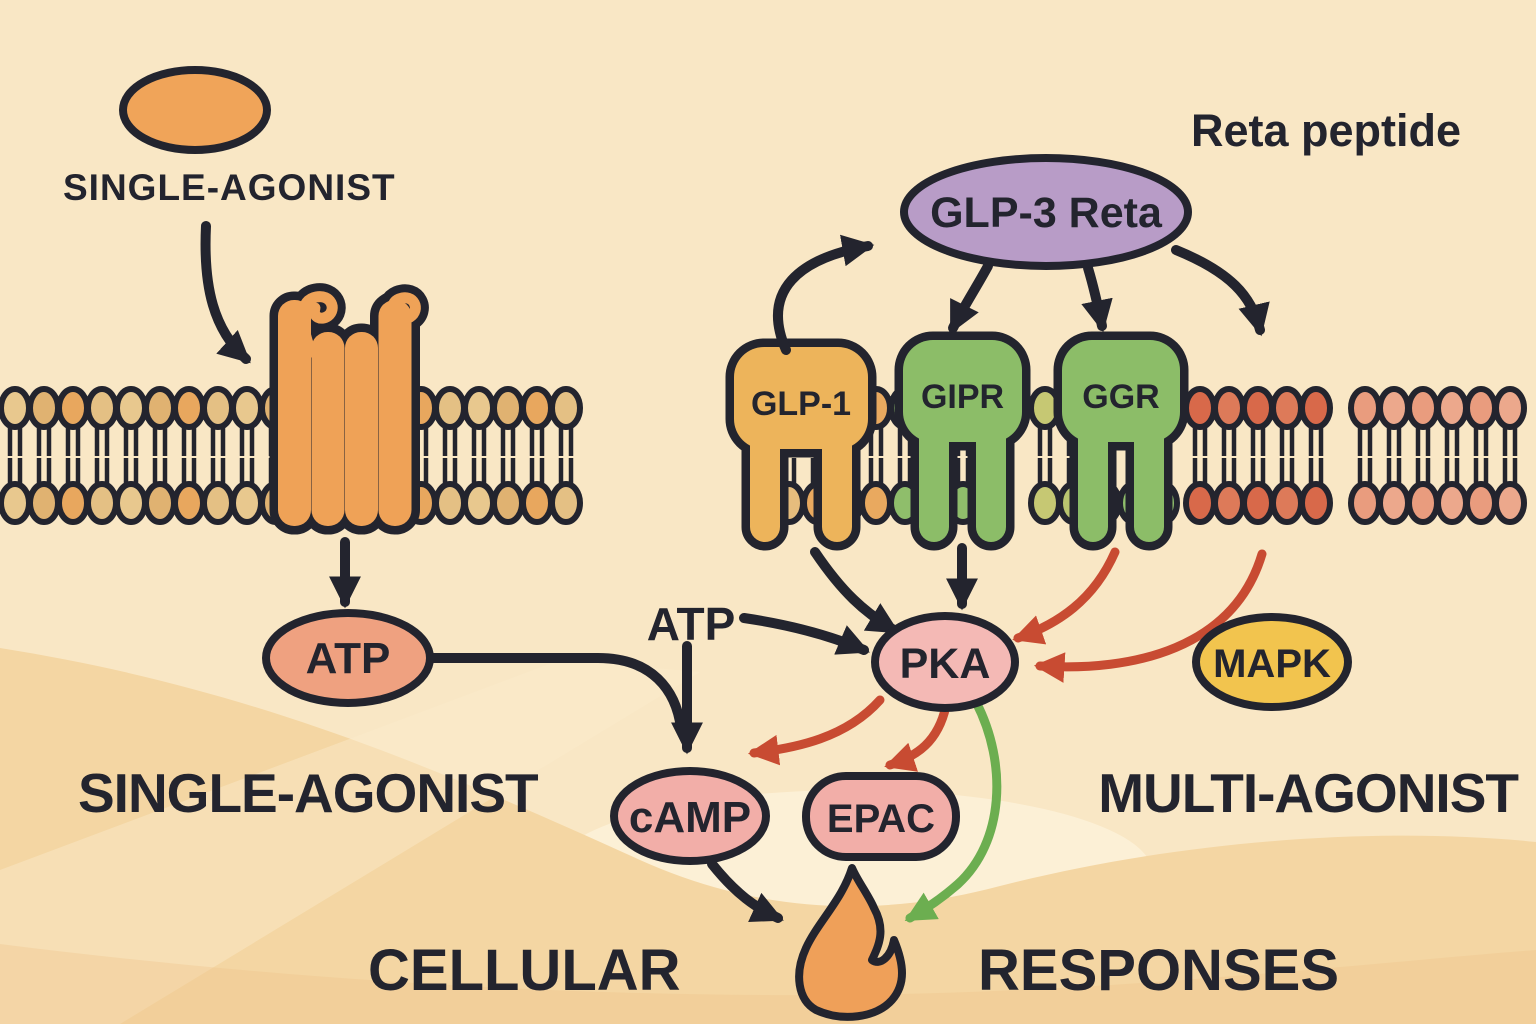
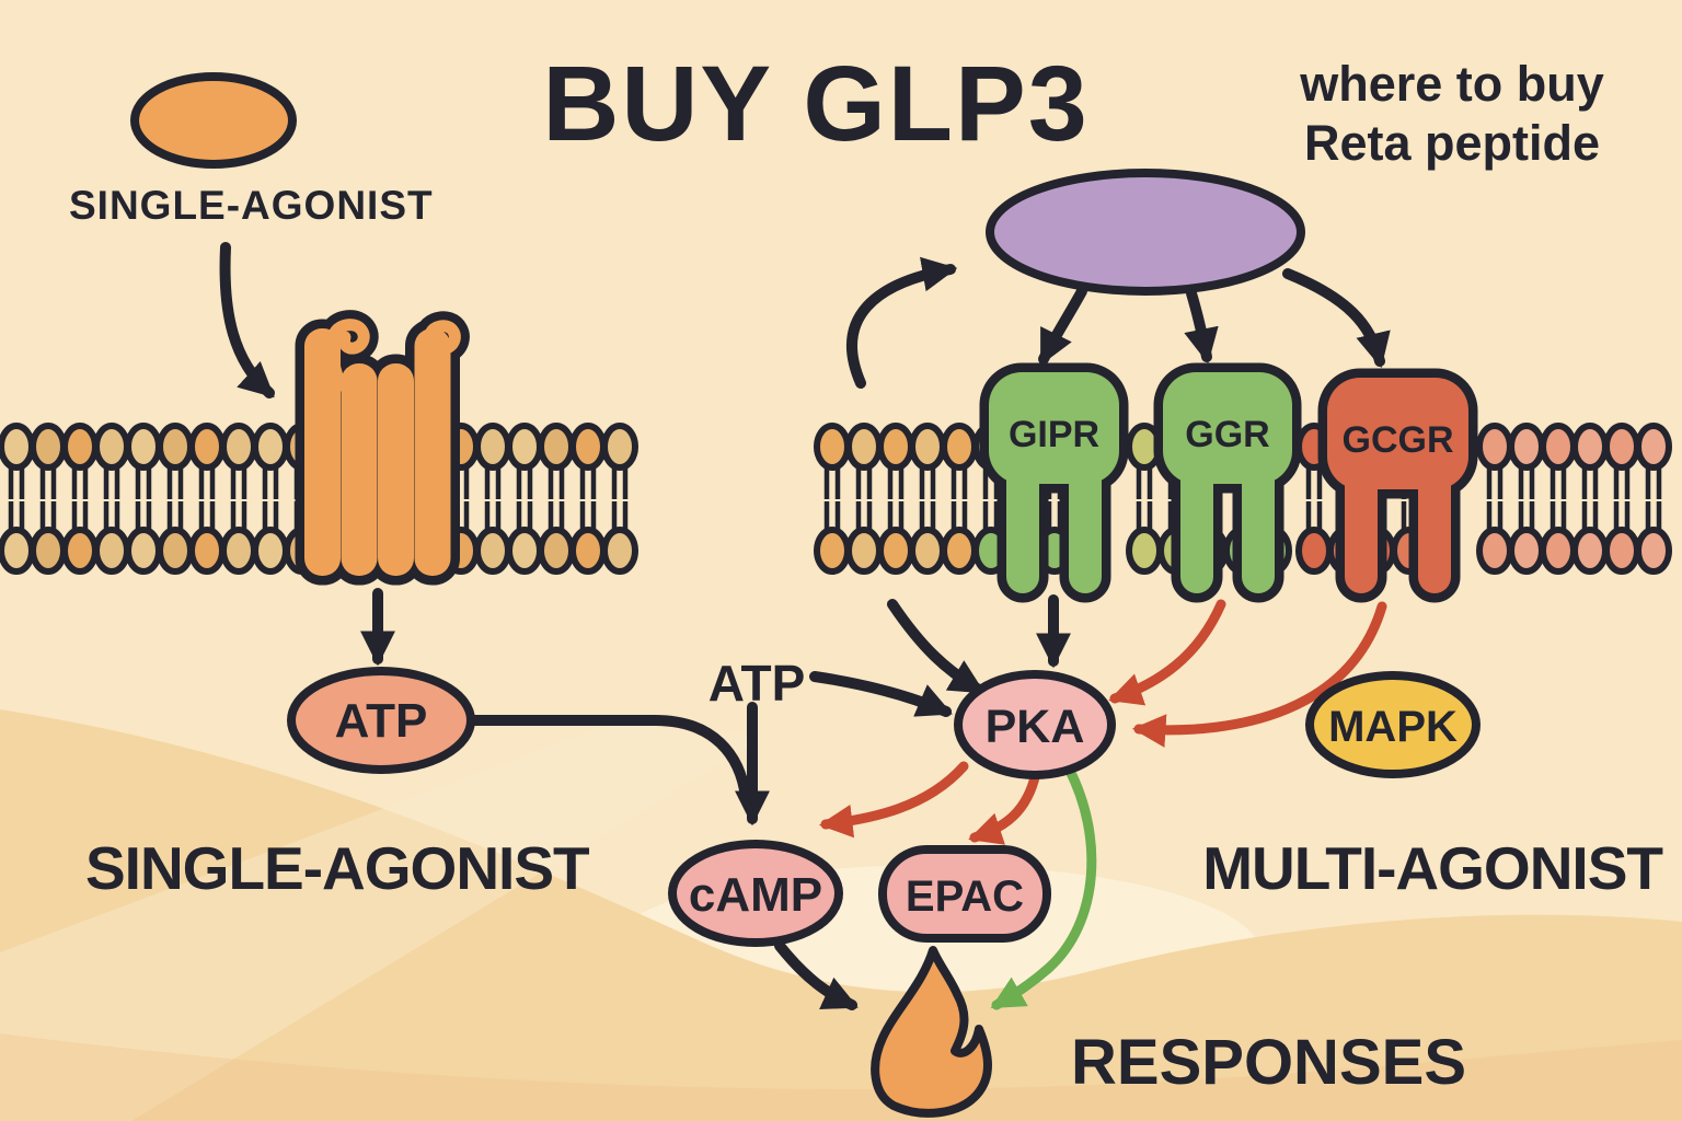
- GLP-1
  GIPR
  GGR
+ GCGR
+ BUY GLP3
+ where to buy
  Reta peptide
  SINGLE-AGONIST
- GLP-3 Reta
  ATP
  ATP
  PKA
  MAPK
  cAMP
  EPAC
  SINGLE-AGONIST
  MULTI-AGONIST
- CELLULAR
  RESPONSES
